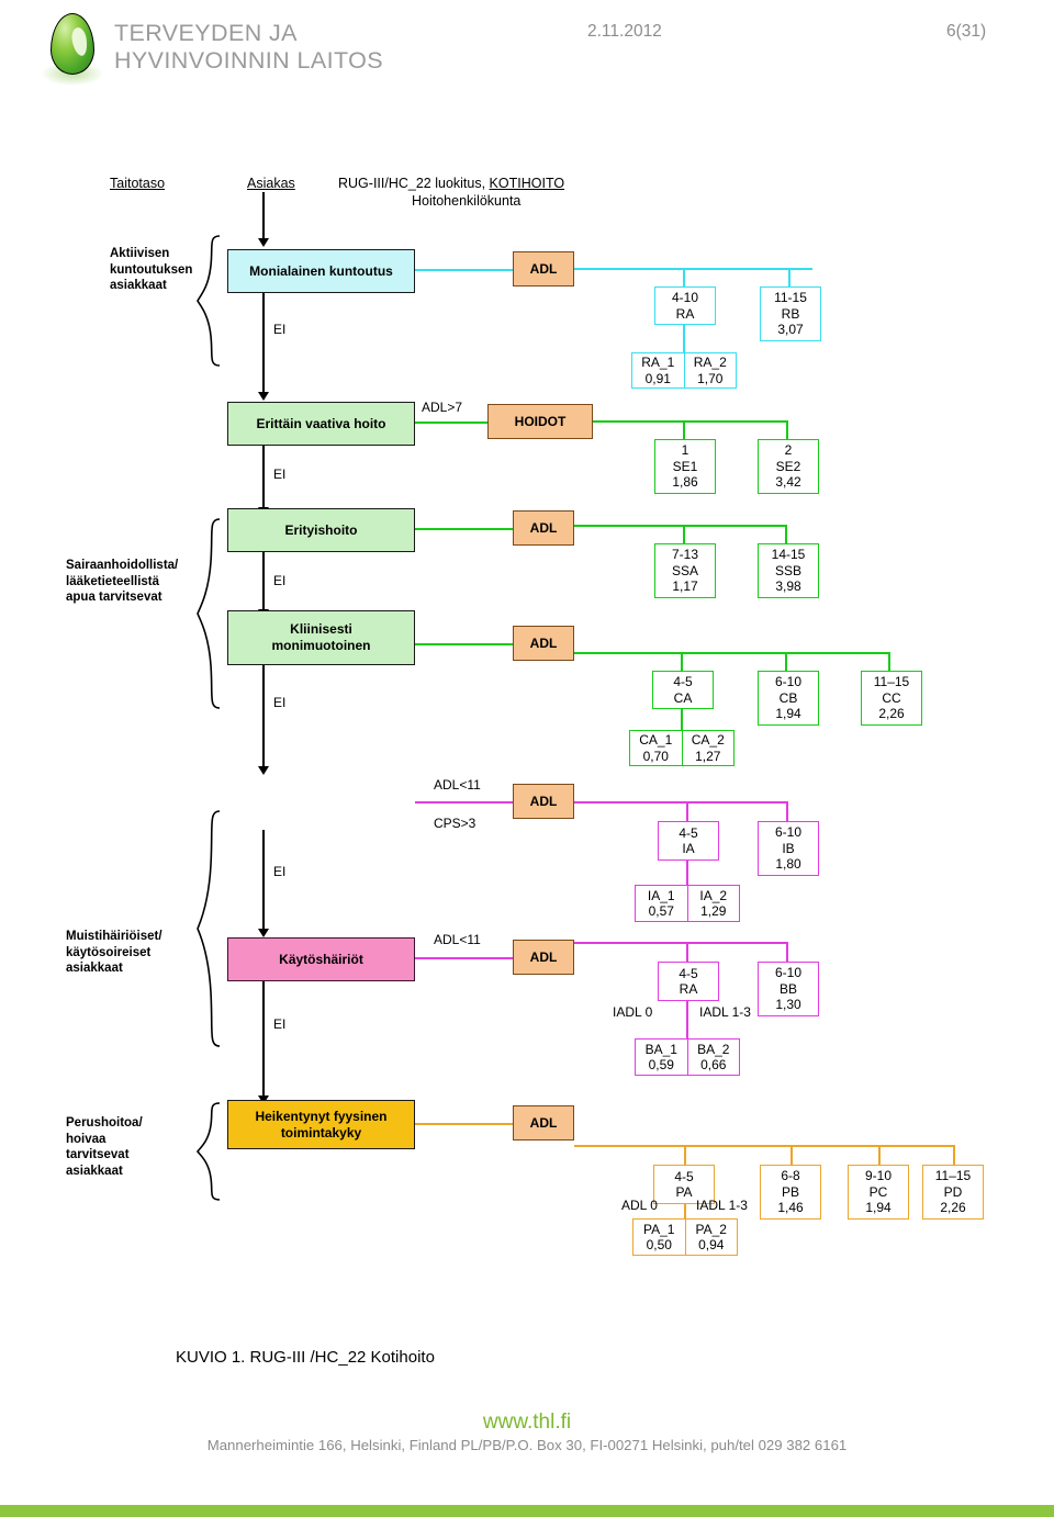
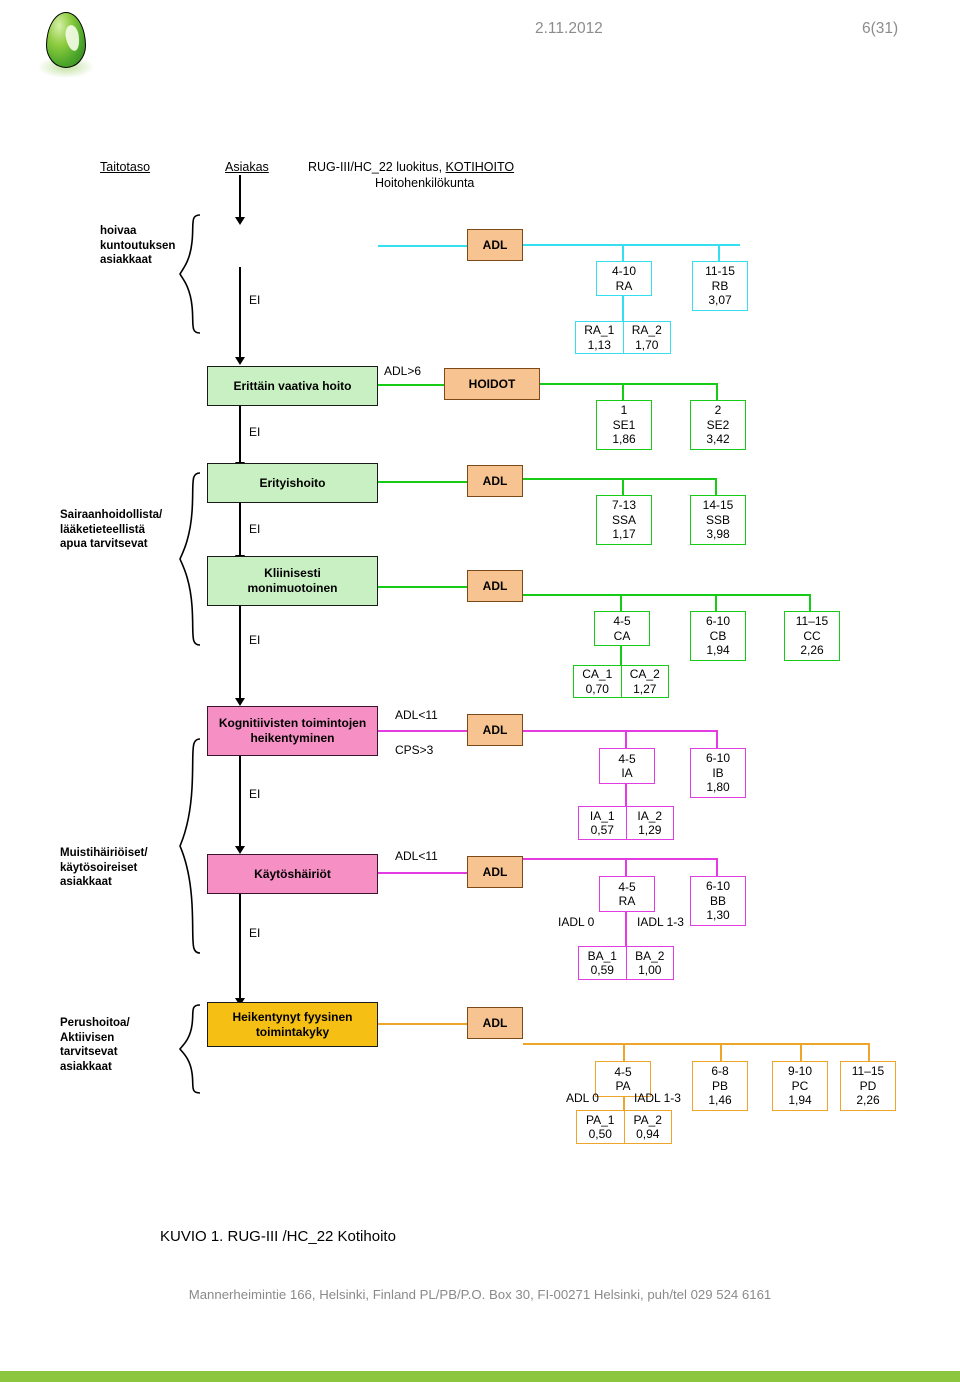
- TERVEYDEN JA
- HYVINVOINNIN LAITOS
  2.11.2012
  6(31)
  Taitotaso
  Asiakas
  RUG-III/HC_22 luokitus, KOTIHOITO
  Hoitohenkilökunta
- Aktiivisen
+ hoivaa
  kuntoutuksen
  asiakkaat
  Sairaanhoidollista/
  lääketieteellistä
  apua tarvitsevat
  Muistihäiriöiset/
  käytösoireiset
  asiakkaat
  Perushoitoa/
- hoivaa
+ Aktiivisen
  tarvitsevat
  asiakkaat
- Monialainen kuntoutus
  ADL
  4-10
  RA
  11-15
  RB
  3,07
  RA_1
- 0,91
+ 1,13
  RA_2
  1,70
  EI
  Erittäin vaativa hoito
- ADL>7
+ ADL>6
  HOIDOT
  1
  SE1
  1,86
  2
  SE2
  3,42
  EI
  Erityishoito
  ADL
  7-13
  SSA
  1,17
  14-15
  SSB
  3,98
  EI
  Kliinisesti
  monimuotoinen
  ADL
  4-5
  CA
  6-10
  CB
  1,94
  11–15
  CC
  2,26
  CA_1
  0,70
  CA_2
  1,27
  EI
+ Kognitiivisten toimintojen
+ heikentyminen
  ADL<11
  CPS>3
  ADL
  4-5
  IA
  6-10
  IB
  1,80
  IA_1
  0,57
  IA_2
  1,29
  EI
  Käytöshäiriöt
  ADL<11
  ADL
  4-5
  RA
  6-10
  BB
  1,30
  IADL 0
  IADL 1-3
  BA_1
  0,59
  BA_2
- 0,66
+ 1,00
  EI
  Heikentynyt fyysinen
  toimintakyky
  ADL
  4-5
  PA
  6-8
  PB
  1,46
  9-10
  PC
  1,94
  11–15
  PD
  2,26
  ADL 0
  IADL 1-3
  PA_1
  0,50
  PA_2
  0,94
  KUVIO 1. RUG-III /HC_22 Kotihoito
- www.thl.fi
- Mannerheimintie 166, Helsinki, Finland PL/PB/P.O. Box 30, FI-00271 Helsinki, puh/tel 029 382 6161
+ Mannerheimintie 166, Helsinki, Finland PL/PB/P.O. Box 30, FI-00271 Helsinki, puh/tel 029 524 6161
